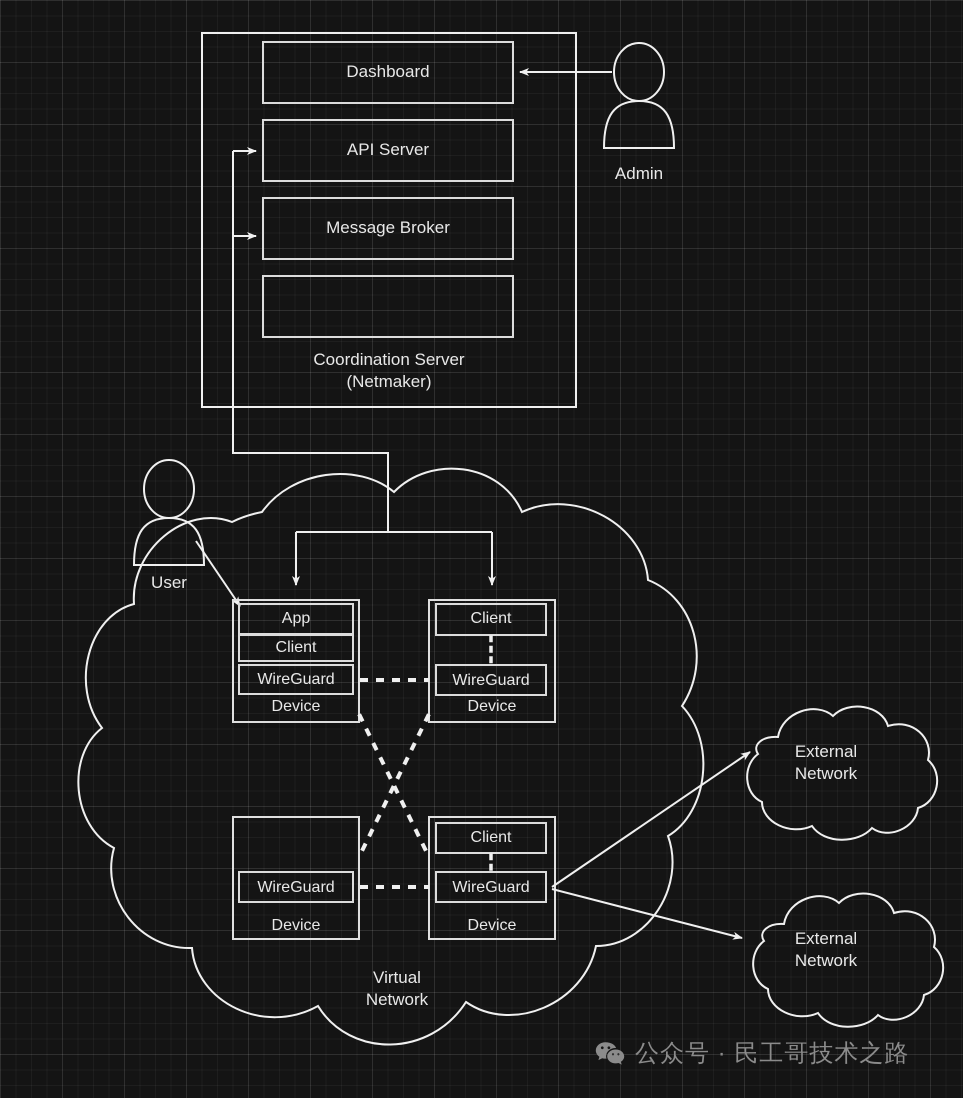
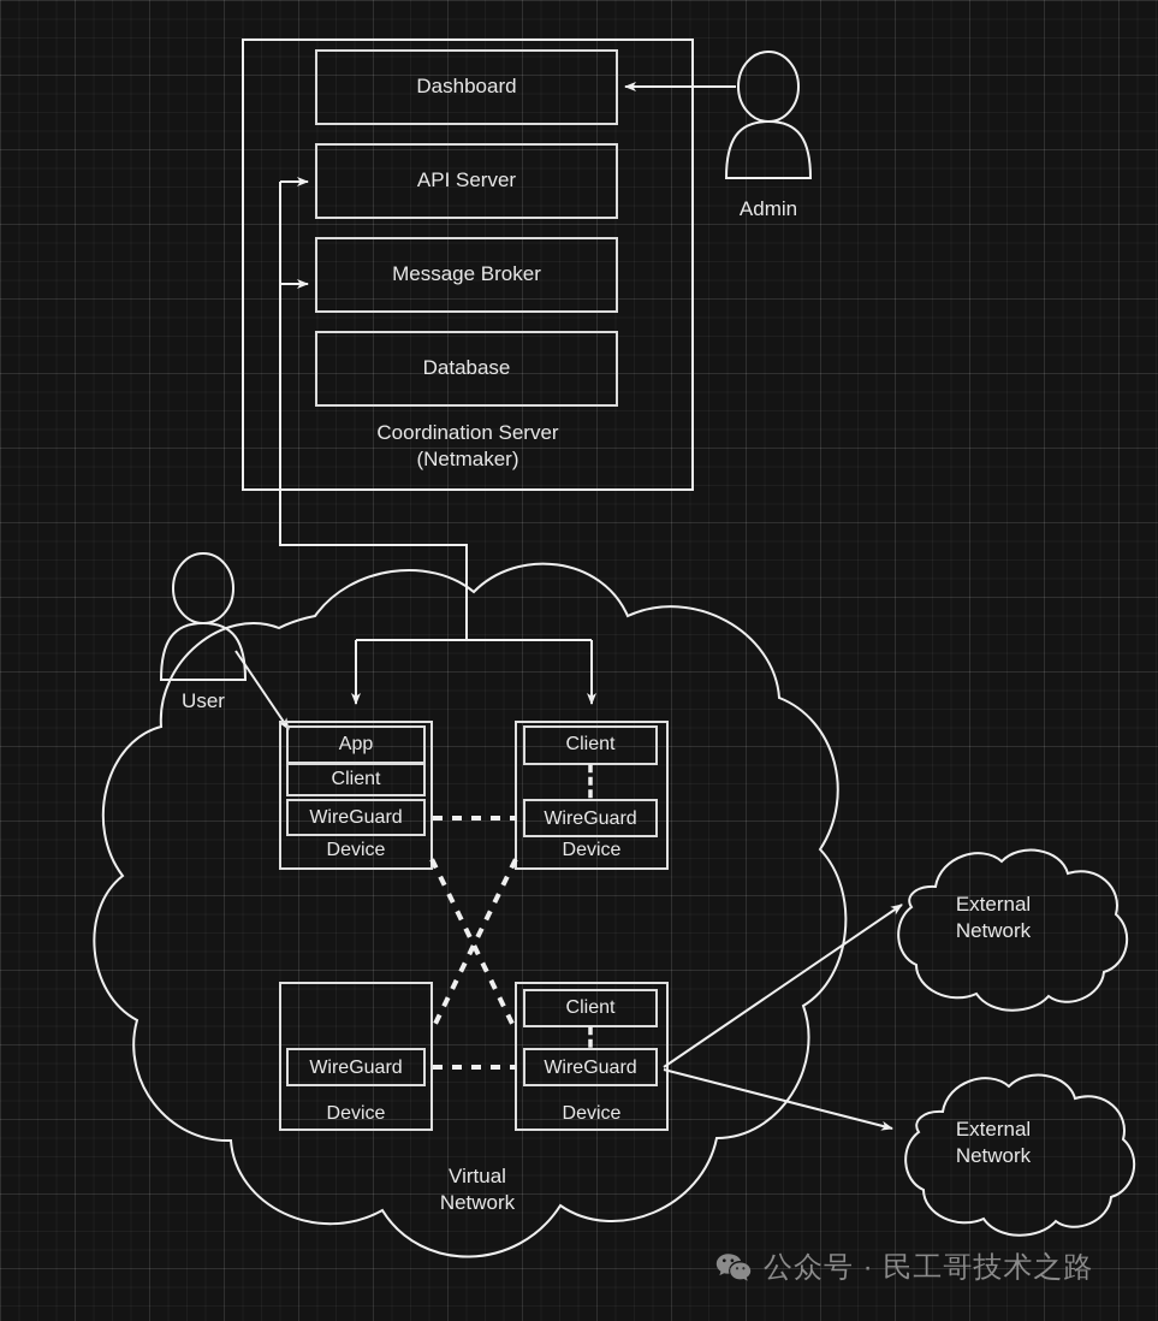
  Dashboard
  API Server
  Message Broker
+ Database
  Coordination Server
  (Netmaker)
  Admin
  User
  App
  Client
  WireGuard
  Device
  Client
  WireGuard
  Device
  WireGuard
  Device
  Client
  WireGuard
  Device
  Virtual
  Network
  External
  Network
  External
  Network
  公众号 · 民工哥技术之路
